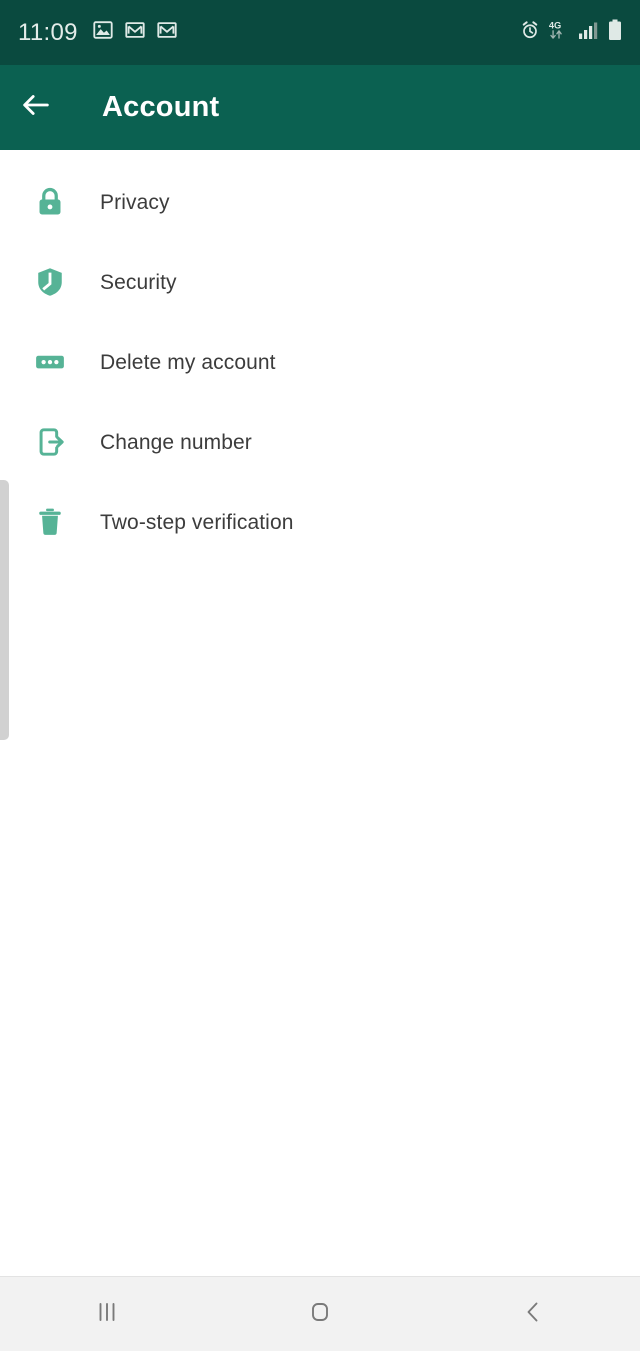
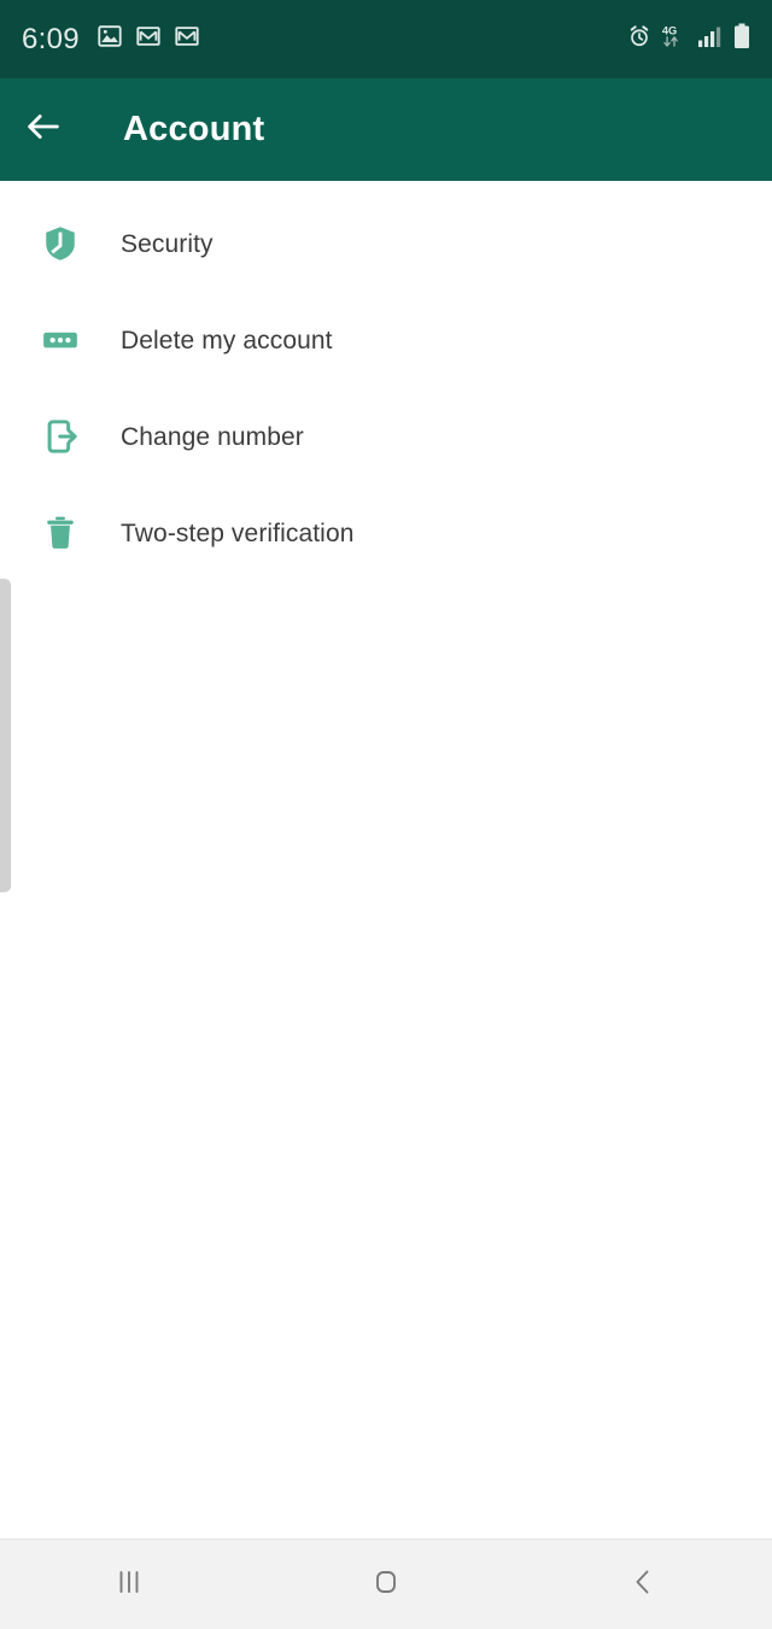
- 11:09
+ 6:09
  4G
  Account
- Privacy
  Security
  Delete my account
  Change number
  Two-step verification
